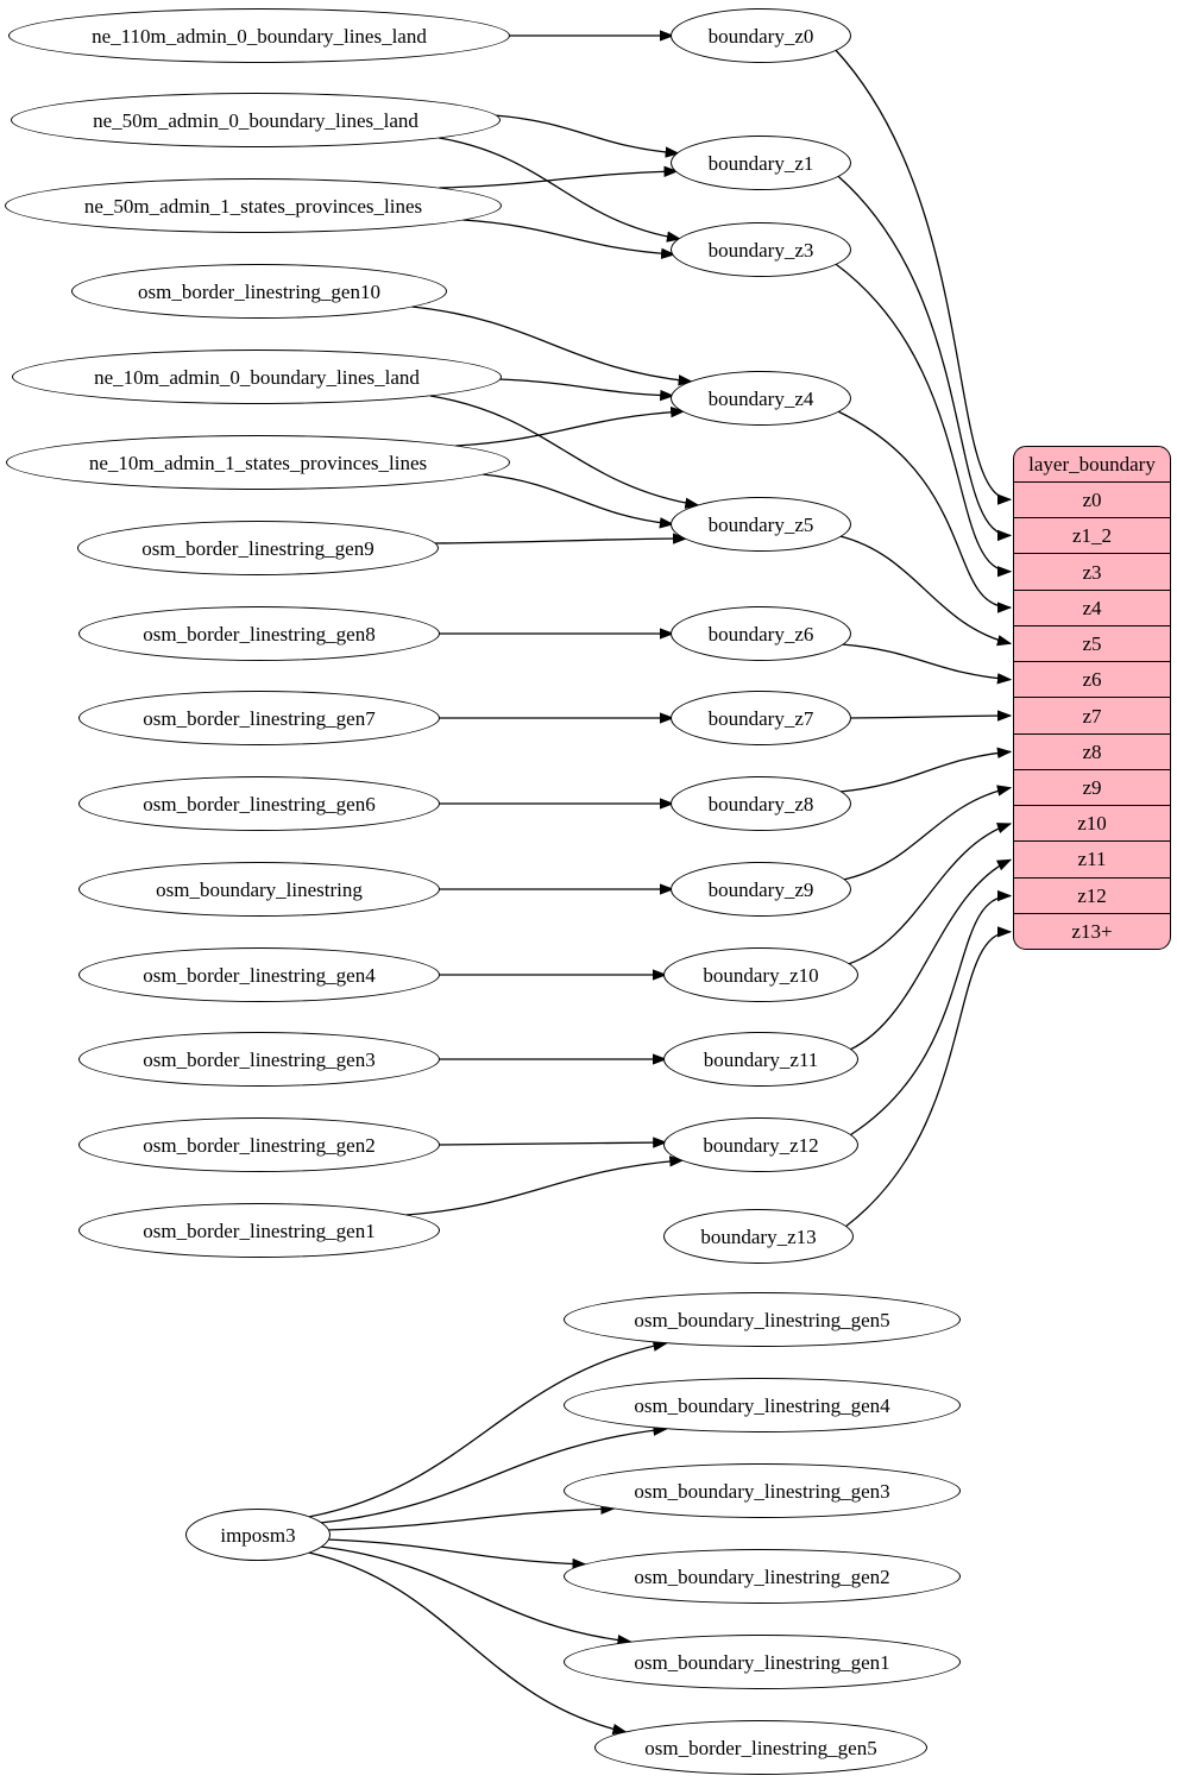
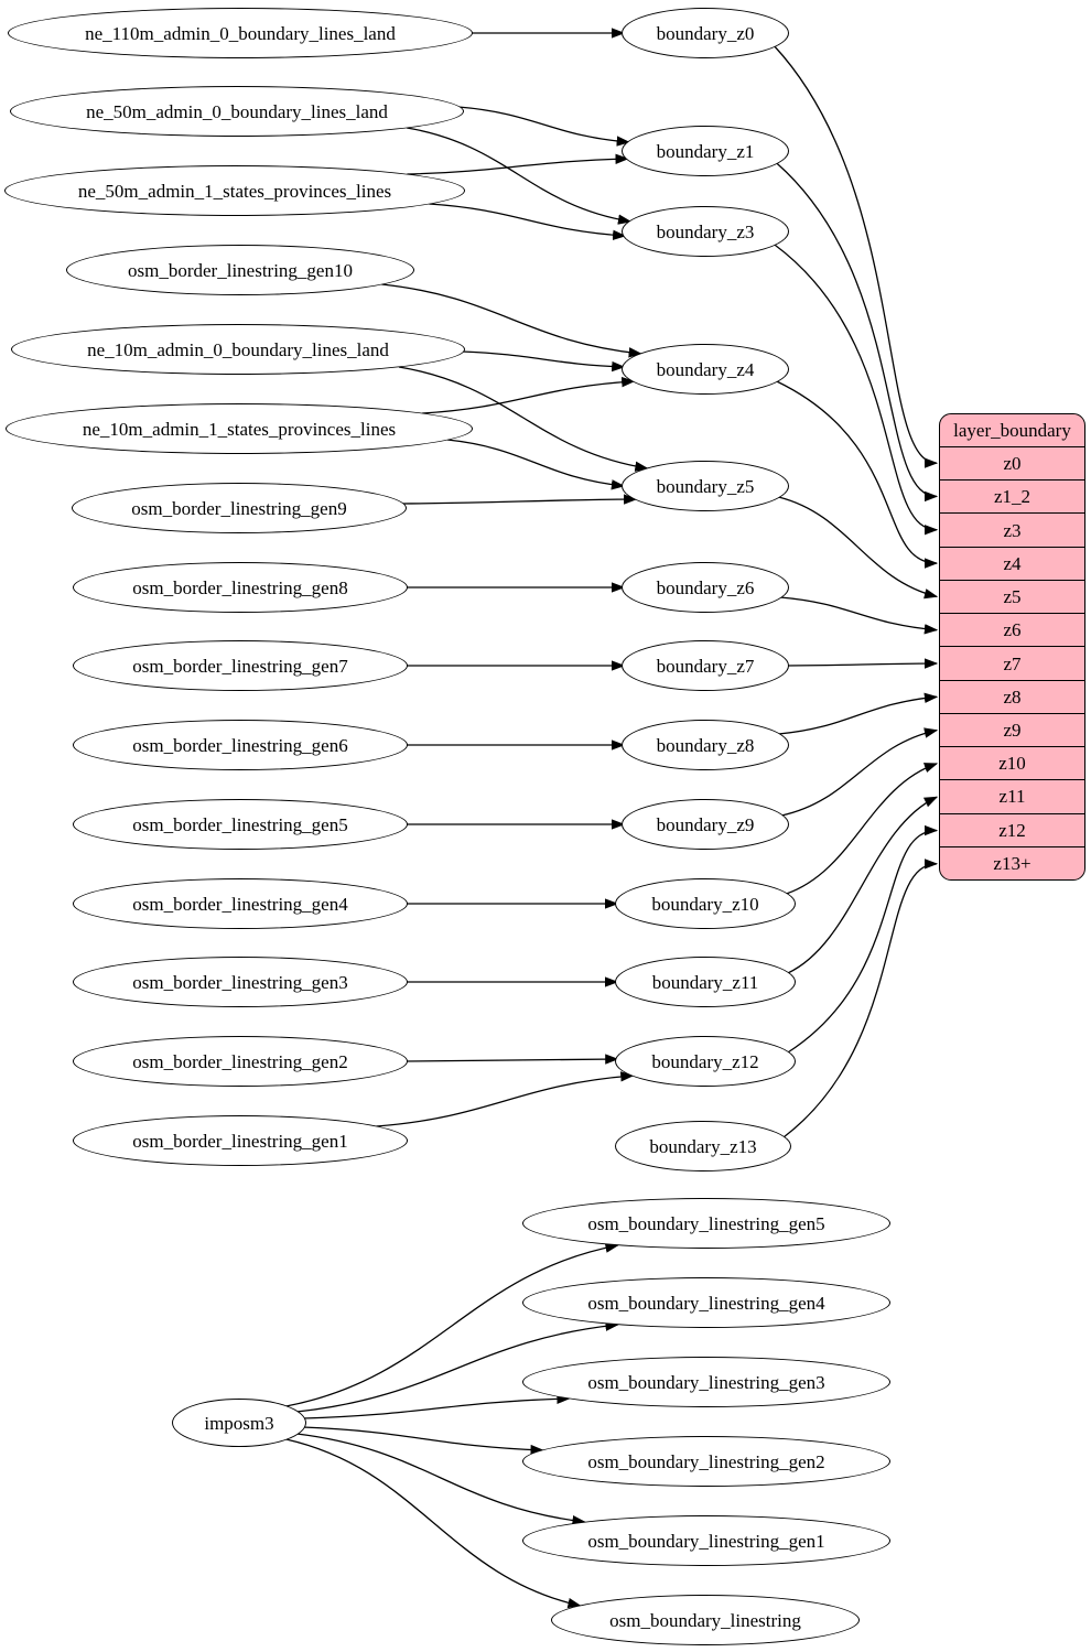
  ne_110m_admin_0_boundary_lines_land
  ne_50m_admin_0_boundary_lines_land
  ne_50m_admin_1_states_provinces_lines
  osm_border_linestring_gen10
  ne_10m_admin_0_boundary_lines_land
  ne_10m_admin_1_states_provinces_lines
  osm_border_linestring_gen9
  osm_border_linestring_gen8
  osm_border_linestring_gen7
  osm_border_linestring_gen6
- osm_boundary_linestring
+ osm_border_linestring_gen5
  osm_border_linestring_gen4
  osm_border_linestring_gen3
  osm_border_linestring_gen2
  osm_border_linestring_gen1
  boundary_z0
  boundary_z1
  boundary_z3
  boundary_z4
  boundary_z5
  boundary_z6
  boundary_z7
  boundary_z8
  boundary_z9
  boundary_z10
  boundary_z11
  boundary_z12
  boundary_z13
  imposm3
  osm_boundary_linestring_gen5
  osm_boundary_linestring_gen4
  osm_boundary_linestring_gen3
  osm_boundary_linestring_gen2
  osm_boundary_linestring_gen1
- osm_border_linestring_gen5
+ osm_boundary_linestring
  layer_boundary
  z0
  z1_2
  z3
  z4
  z5
  z6
  z7
  z8
  z9
  z10
  z11
  z12
  z13+
